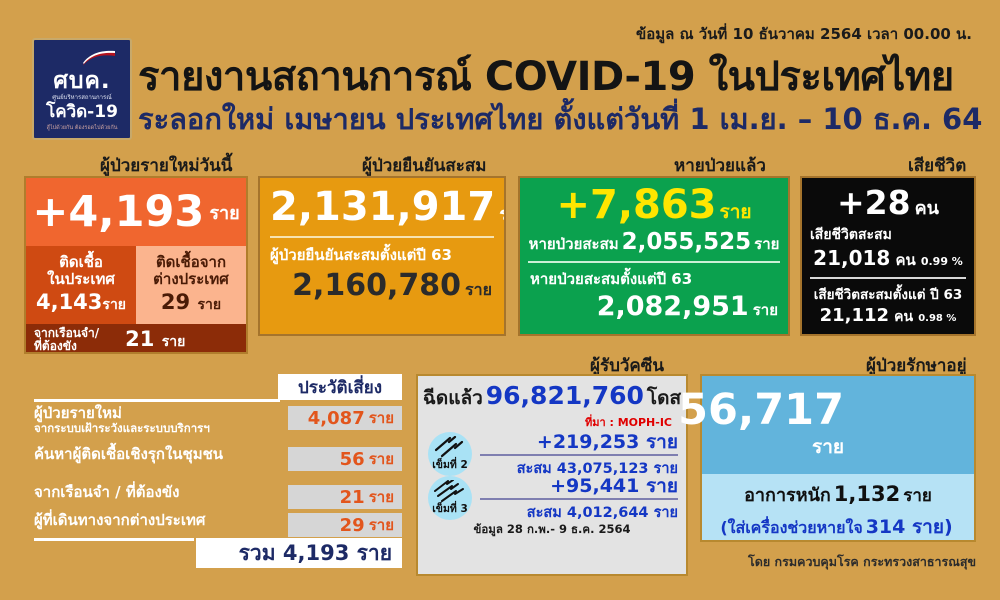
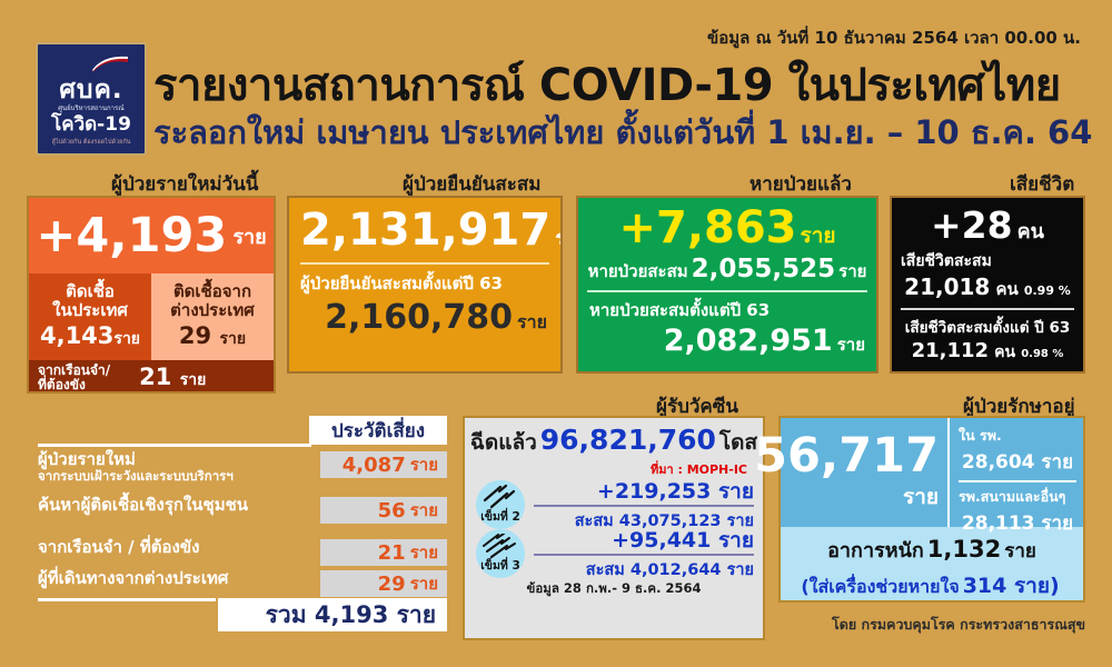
  ศบค.
  โควิด-19
  ข้อมูล ณ วันที่ 10 ธันวาคม 2564 เวลา 00.00 น.
  รายงานสถานการณ์ COVID-19 ในประเทศไทย
  ระลอกใหม่ เมษายน ประเทศไทย ตั้งแต่วันที่ 1 เม.ย. – 10 ธ.ค. 64
  ผู้ป่วยรายใหม่วันนี้
  ผู้ป่วยยืนยันสะสม
  หายป่วยแล้ว
  เสียชีวิต
  ผู้รับวัคซีน
  ผู้ป่วยรักษาอยู่
  +4,193
  ราย
  ติดเชื้อ
  ในประเทศ
  4,143ราย
  ติดเชื้อจาก
  ต่างประเทศ
  29 ราย
  จากเรือนจำ/
  ที่ต้องขัง
  21 ราย
  2,131,917
  ผู้ป่วยยืนยันสะสมตั้งแต่ปี 63
  2,160,780 ราย
  +7,863 ราย
  หายป่วยสะสม 2,055,525 ราย
  หายป่วยสะสมตั้งแต่ปี 63
  2,082,951 ราย
  +28 คน
  เสียชีวิตสะสม
  21,018 คน 0.99 %
  เสียชีวิตสะสมตั้งแต่ ปี 63
  21,112 คน 0.98 %
  ประวัติเสี่ยง
  ผู้ป่วยรายใหม่
  จากระบบเฝ้าระวังและระบบบริการฯ
  4,087
  ราย
  ค้นหาผู้ติดเชื้อเชิงรุกในชุมชน
  56
  ราย
  จากเรือนจำ / ที่ต้องขัง
  21
  ราย
  ผู้ที่เดินทางจากต่างประเทศ
  29
  ราย
  รวม 4,193 ราย
  ฉีดแล้ว 96,821,760 โดส
  ที่มา : MOPH-IC
  เข็มที่ 2
  +219,253 ราย
  สะสม 43,075,123 ราย
  เข็มที่ 3
  +95,441 ราย
  สะสม 4,012,644 ราย
  ข้อมูล 28 ก.พ.- 9 ธ.ค. 2564
  56,717
  ราย
+ ใน รพ.
+ 28,604 ราย
+ รพ.สนามและอื่นๆ
+ 28,113 ราย
  อาการหนัก 1,132 ราย
  (ใส่เครื่องช่วยหายใจ 314 ราย)
  โดย กรมควบคุมโรค กระทรวงสาธารณสุข
